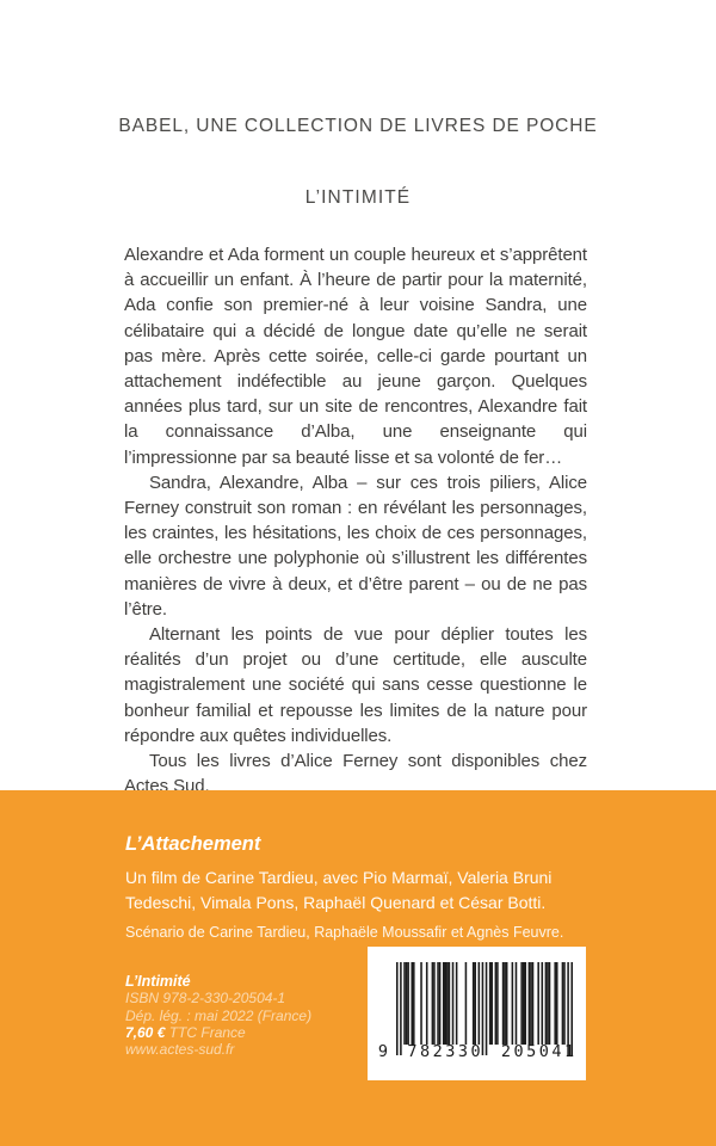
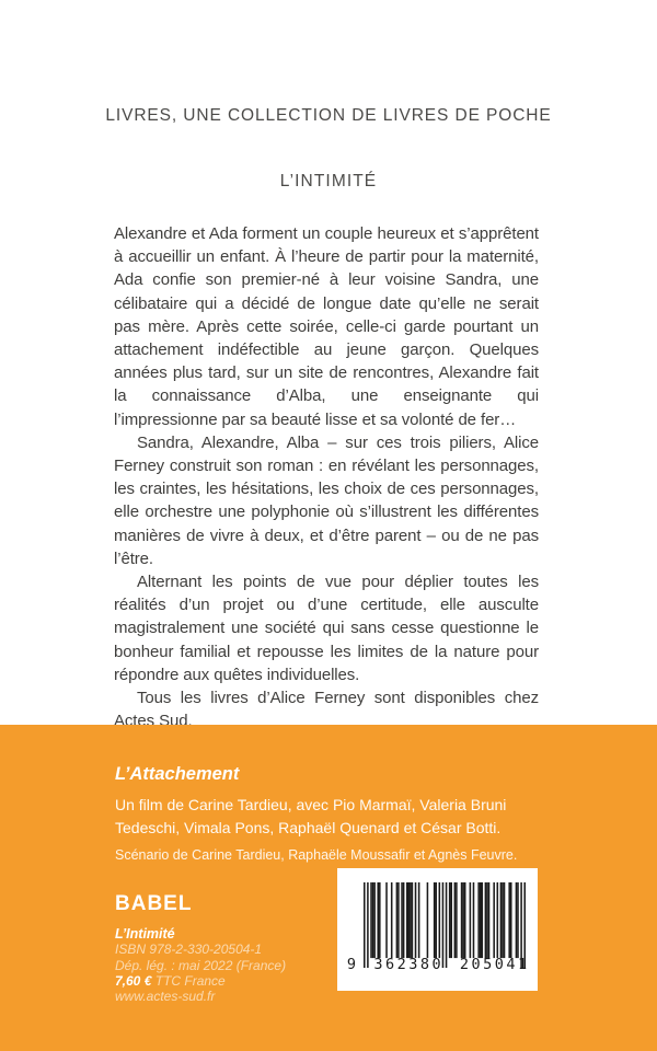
- BABEL, UNE COLLECTION DE LIVRES DE POCHE
+ LIVRES, UNE COLLECTION DE LIVRES DE POCHE
  L’INTIMITÉ
  Alexandre et Ada forment un couple heureux et s’apprêtent à accueillir un enfant. À l’heure de partir pour la maternité, Ada confie son premier-né à leur voisine Sandra, une célibataire qui a décidé de longue date qu’elle ne serait pas mère. Après cette soirée, celle-ci garde pourtant un attachement indéfectible au jeune garçon. Quelques années plus tard, sur un site de rencontres, Alexandre fait la connaissance d’Alba, une enseignante qui l’impressionne par sa beauté lisse et sa volonté de fer…
  Sandra, Alexandre, Alba – sur ces trois piliers, Alice Ferney construit son roman : en révélant les personnages, les craintes, les hésitations, les choix de ces personnages, elle orchestre une polyphonie où s’illustrent les différentes manières de vivre à deux, et d’être parent – ou de ne pas l’être.
  Alternant les points de vue pour déplier toutes les réalités d’un projet ou d’une certitude, elle ausculte magistralement une société qui sans cesse questionne le bonheur familial et repousse les limites de la nature pour répondre aux quêtes individuelles.
  Tous les livres d’Alice Ferney sont disponibles chez Actes Sud.
  L’Attachement
  Un film de Carine Tardieu, avec Pio Marmaï, Valeria Bruni Tedeschi, Vimala Pons, Raphaël Quenard et César Botti.
  Scénario de Carine Tardieu, Raphaële Moussafir et Agnès Feuvre.
+ BABEL
  L’Intimité
  ISBN 978-2-330-20504-1
  Dép. lég. : mai 2022 (France)
  7,60 € TTC France
  www.actes-sud.fr
  9
- 782330
+ 362380
  205041
